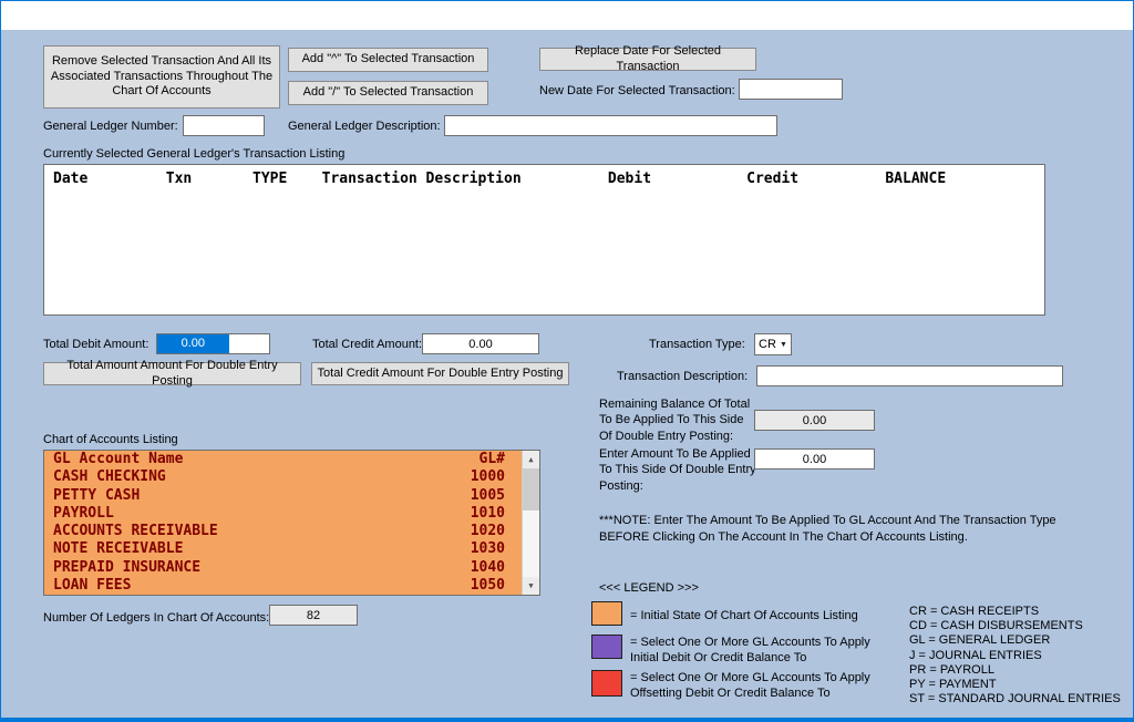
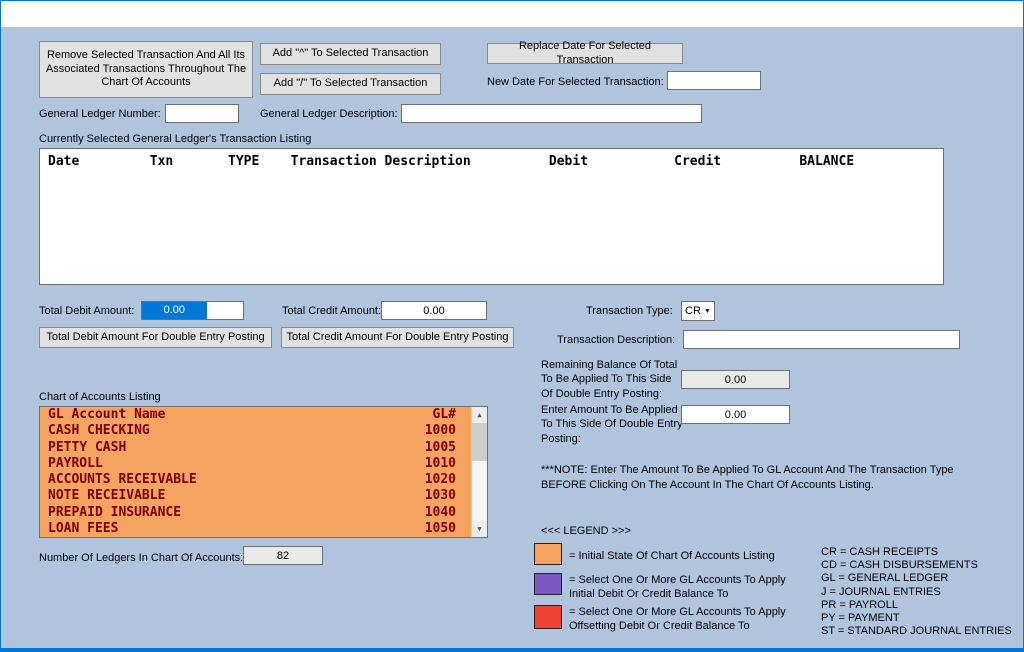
  Remove Selected Transaction And All Its Associated Transactions Throughout The Chart Of Accounts
  Add "^" To Selected Transaction
  Add "/" To Selected Transaction
  Replace Date For Selected Transaction
  New Date For Selected Transaction:
  General Ledger Number:
  General Ledger Description:
  Currently Selected General Ledger's Transaction Listing
  Date Txn TYPE Transaction Description Debit Credit BALANCE
  Total Debit Amount:
  0.00
  Total Credit Amount:
  0.00
  Transaction Type:
  CR
- Total Amount Amount For Double Entry Posting
+ Total Debit Amount For Double Entry Posting
  Total Credit Amount For Double Entry Posting
  Transaction Description:
  Remaining Balance Of Total To Be Applied To This Side Of Double Entry Posting:
  0.00
  Enter Amount To Be Applied To This Side Of Double Entry Posting:
  0.00
  ***NOTE: Enter The Amount To Be Applied To GL Account And The Transaction Type BEFORE Clicking On The Account In The Chart Of Accounts Listing.
  Chart of Accounts Listing
  GL Account Name
  GL#
  CASH CHECKING
  1000
  PETTY CASH
  1005
  PAYROLL
  1010
  ACCOUNTS RECEIVABLE
  1020
  NOTE RECEIVABLE
  1030
  PREPAID INSURANCE
  1040
  LOAN FEES
  1050
  ▲
  ▼
  Number Of Ledgers In Chart Of Accounts:
  82
  <<< LEGEND >>>
  = Initial State Of Chart Of Accounts Listing
  = Select One Or More GL Accounts To Apply Initial Debit Or Credit Balance To
  = Select One Or More GL Accounts To Apply Offsetting Debit Or Credit Balance To
  CR = CASH RECEIPTS
  CD = CASH DISBURSEMENTS
  GL = GENERAL LEDGER
  J = JOURNAL ENTRIES
  PR = PAYROLL
  PY = PAYMENT
  ST = STANDARD JOURNAL ENTRIES
